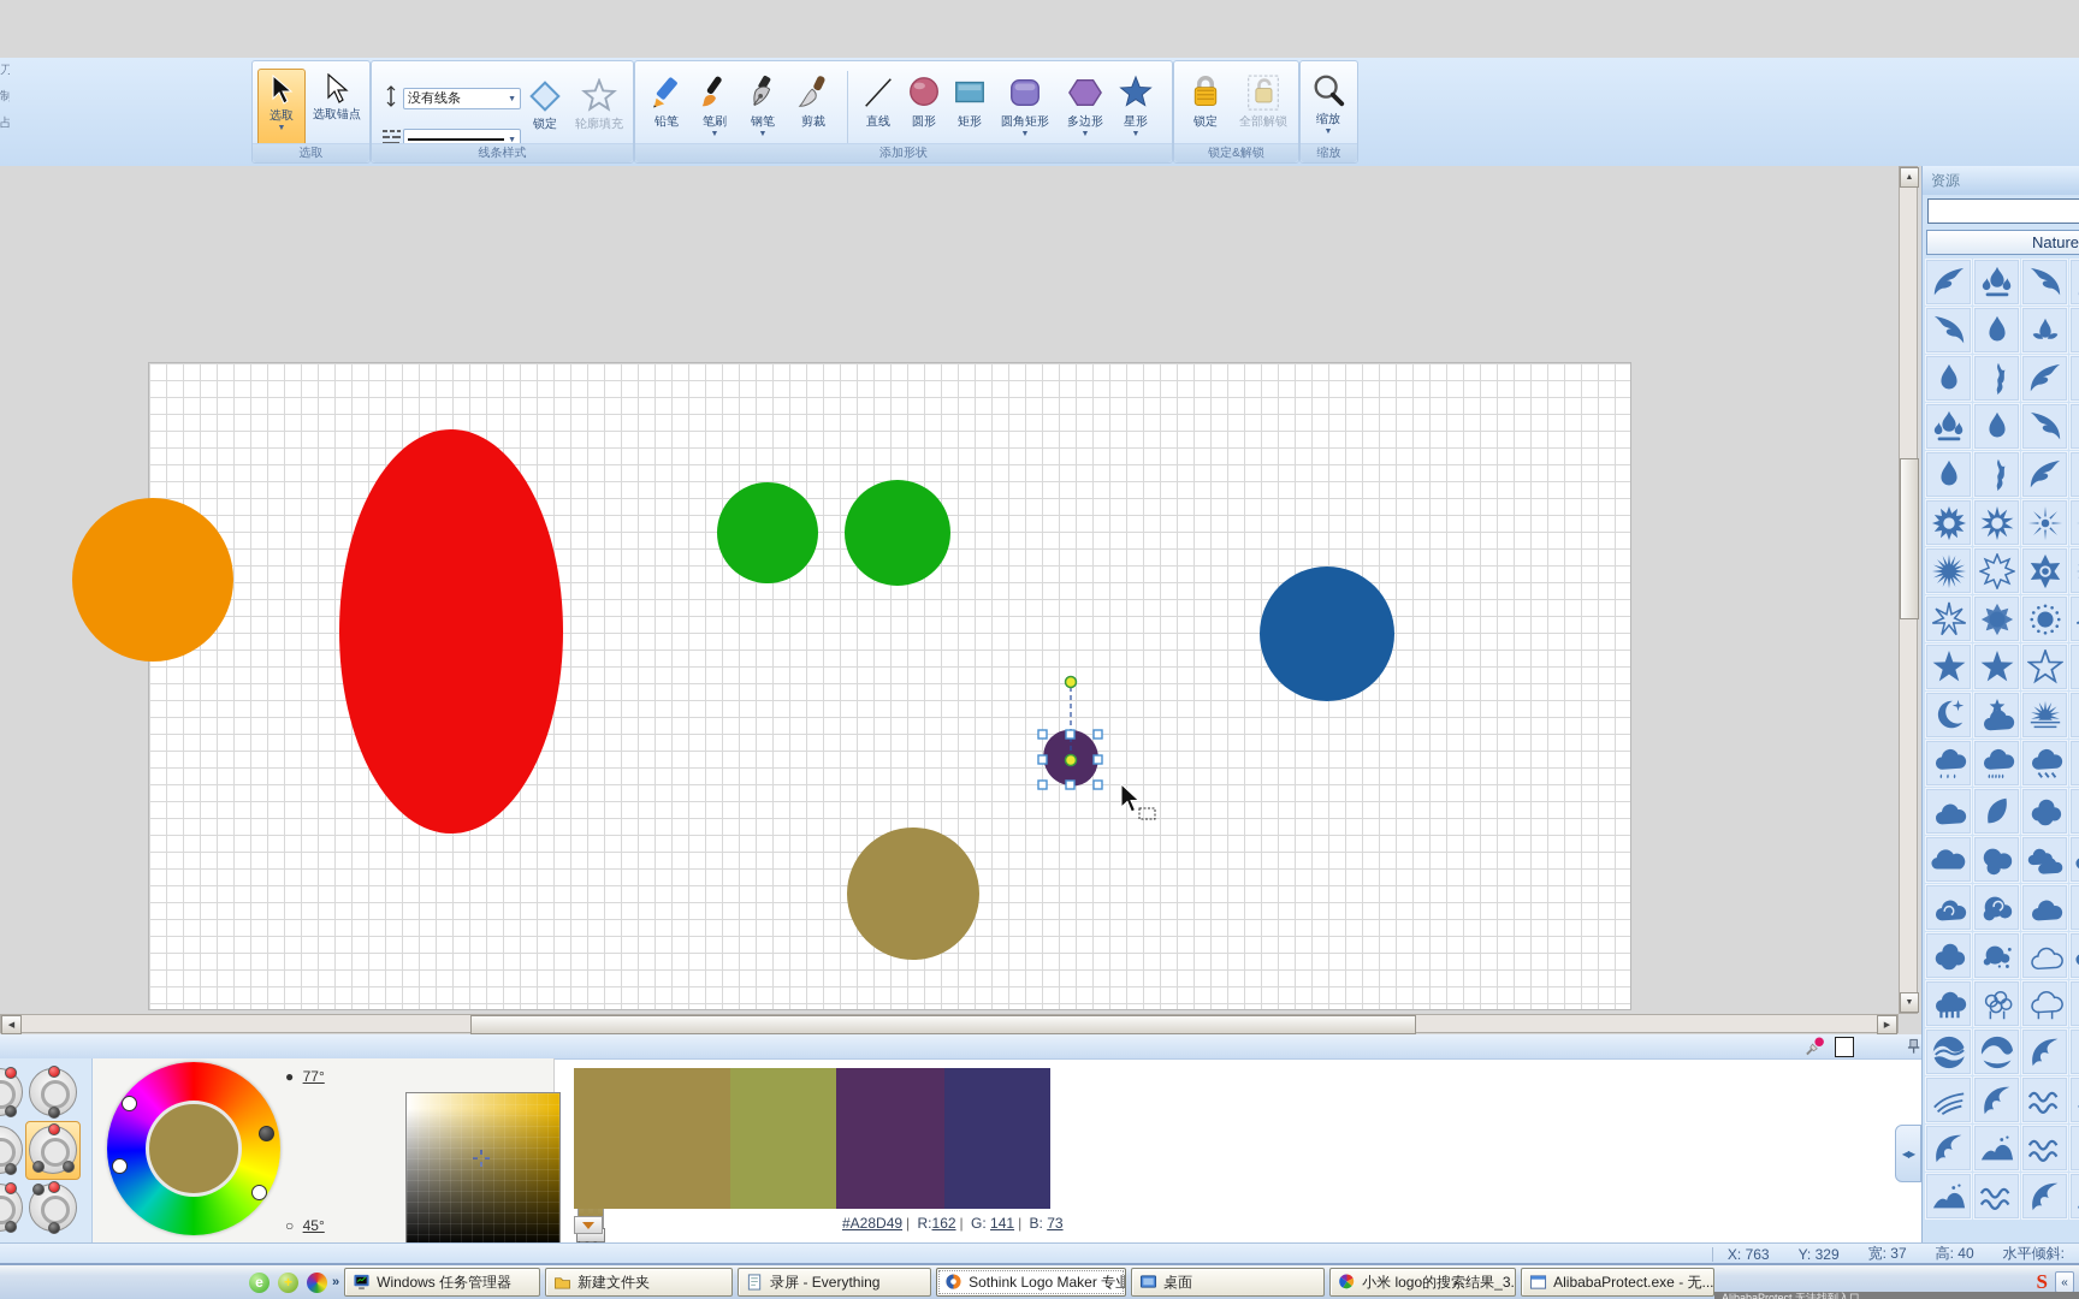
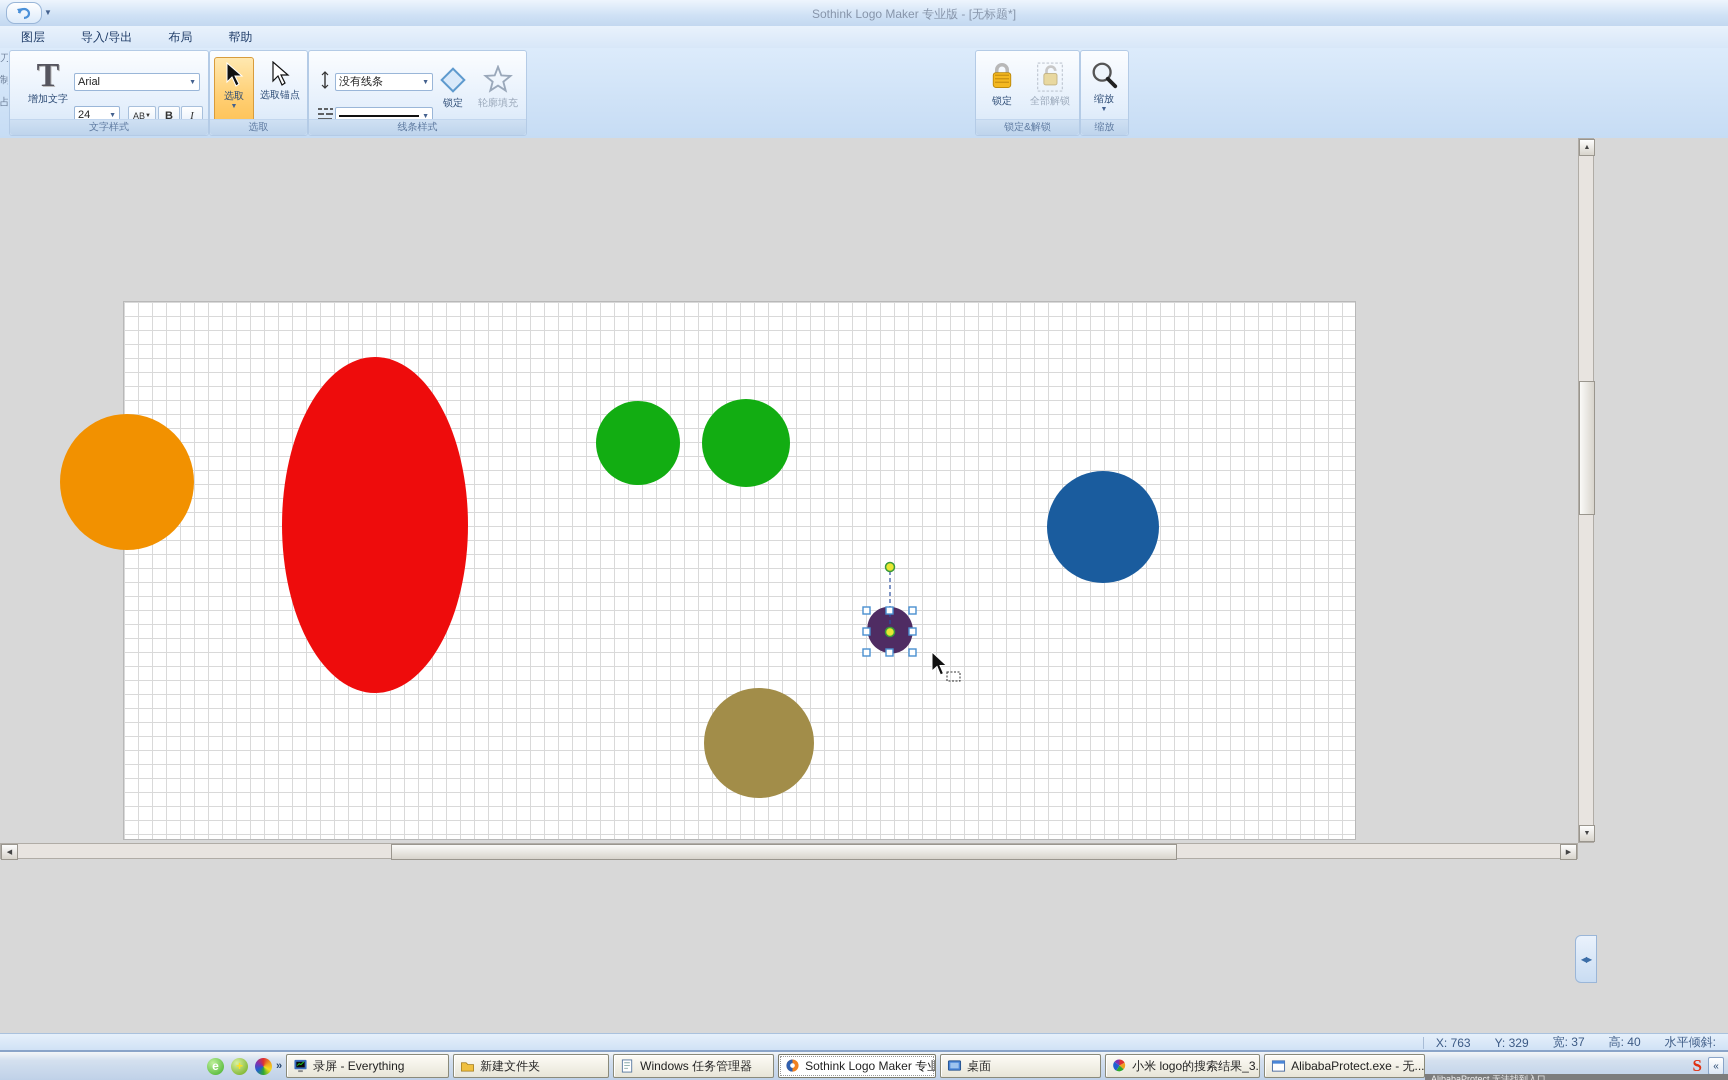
+ ▼
+ Sothink Logo Maker 专业版 - [无标题*]
+ 图层
+ 导入/导出
+ 布局
+ 帮助
+ T
+ 增加文字
+ Arial
+ 24
+ AB
+ B
+ I
+ 文字样式
  选取
  选取锚点
  选取
  没有线条
  锁定
  轮廓填充
  线条样式
- 铅笔
- 笔刷
- 钢笔
- 剪裁
- 直线
- 圆形
- 矩形
- 圆角矩形
- 多边形
- 星形
- 添加形状
  锁定
  全部解锁
  锁定&解锁
  缩放
  缩放
  刀 制 占
- ● 77°
- ○ 45°
- #A28D49 | R:162 | G: 141 | B: 73
- 资源
- Nature
  ◀▶
  X: 763
  Y: 329
  宽: 37
  高: 40
  水平倾斜:
  e
  +
  »
- Windows 任务管理器
+ 录屏 - Everything
  新建文件夹
- 录屏 - Everything
+ Windows 任务管理器
  Sothink Logo Maker 专业
  桌面
  小米 logo的搜索结果_3.
  AlibabaProtect.exe - 无...
  S
  «
  AlibabaProtect 无法找到入口
